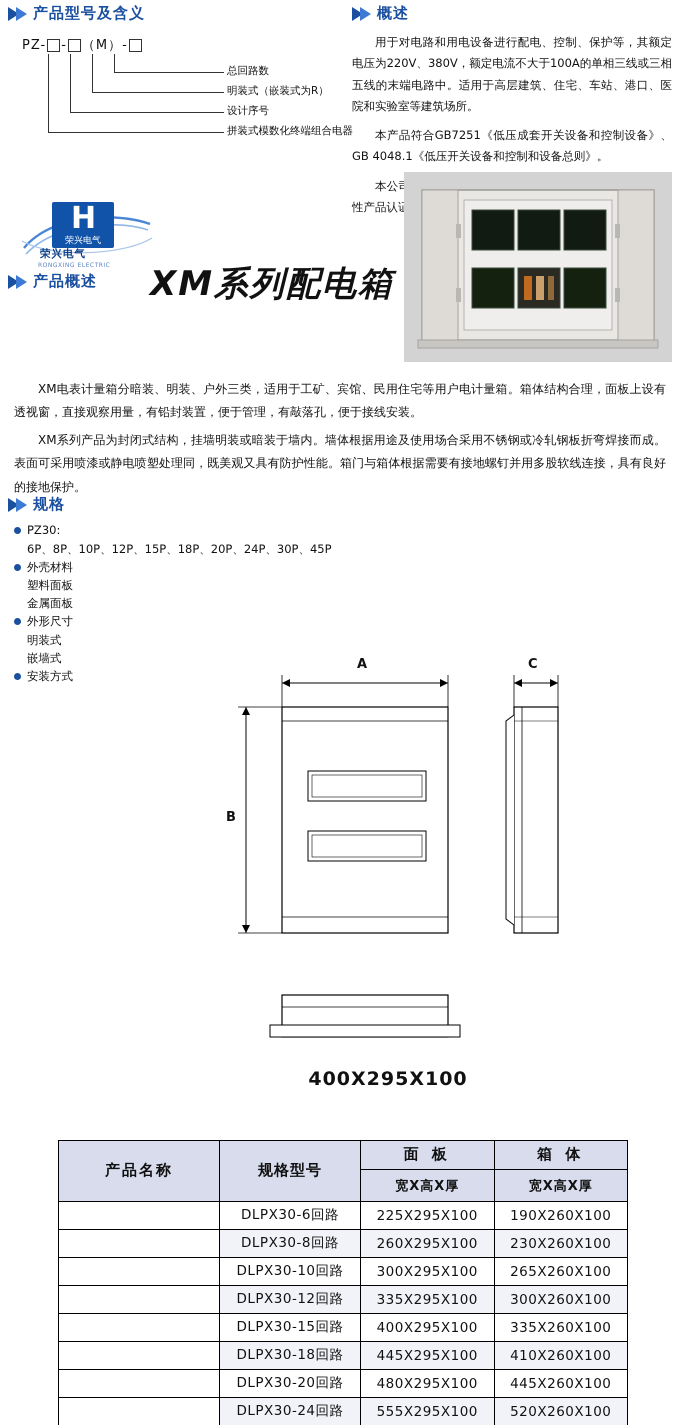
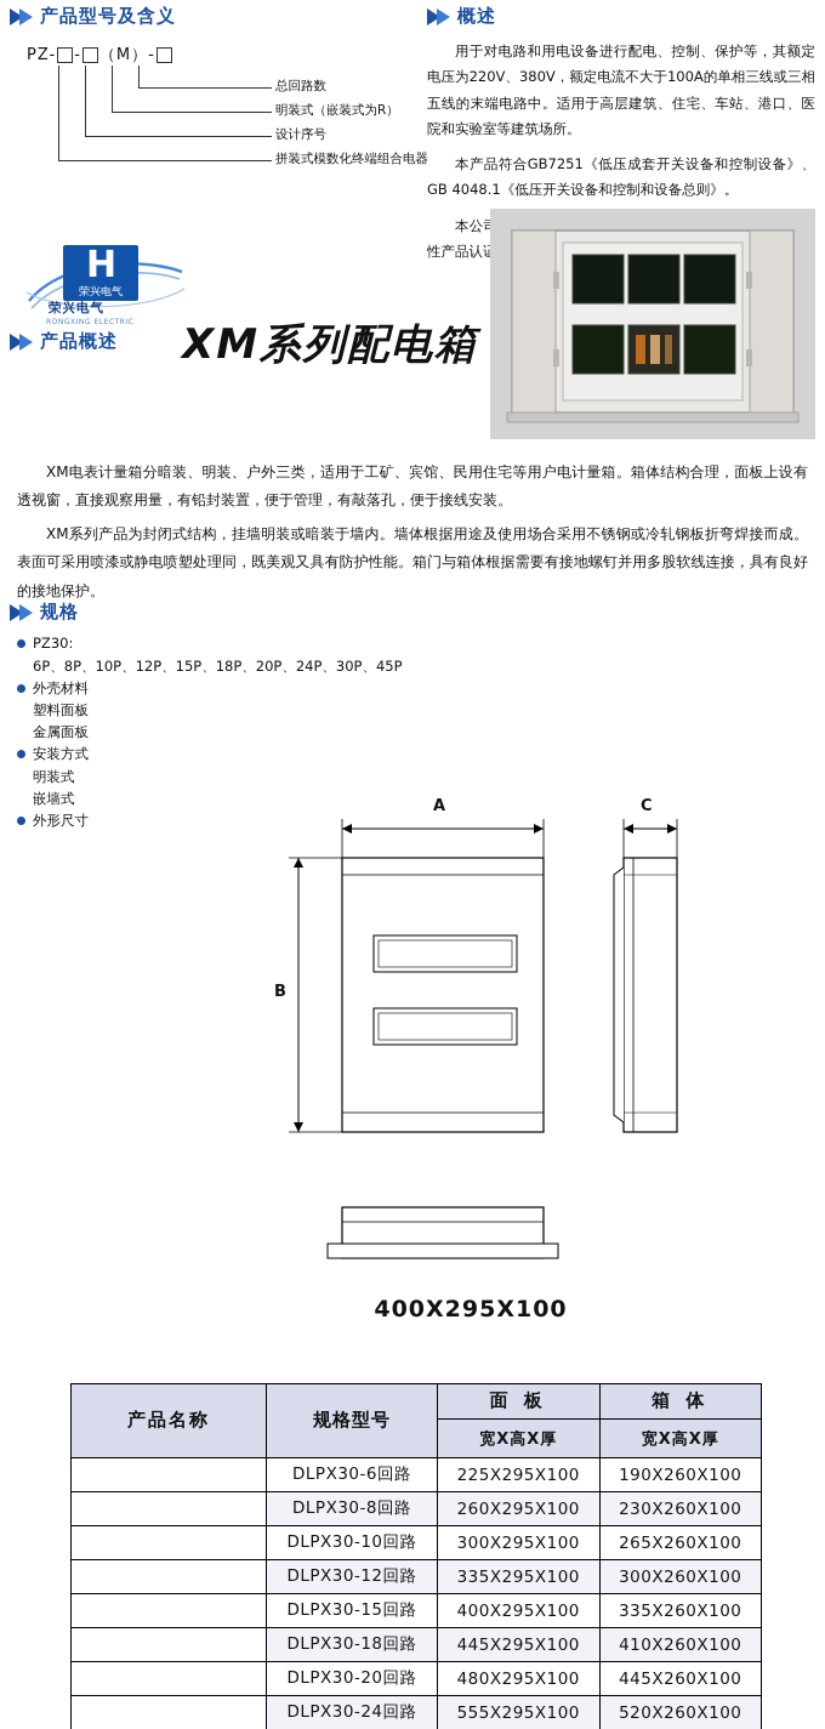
  产品型号及含义
  PZ- - （M）-
  总回路数
  明装式（嵌装式为R）
  设计序号
  拼装式模数化终端组合电器
  概述
  用于对电路和用电设备进行配电、控制、保护等，其额定电压为220V、380V，额定电流不大于100A的单相三线或三相五线的末端电路中。适用于高层建筑、住宅、车站、港口、医院和实验室等建筑场所。
  本产品符合GB7251《低压成套开关设备和控制设备》、GB 4048.1《低压开关设备和控制和设备总则》。
  H
  荣兴电气
  荣兴电气
  产品概述
  XM系列配电箱
  XM电表计量箱分暗装、明装、户外三类，适用于工矿、宾馆、民用住宅等用户电计量箱。箱体结构合理，面板上设有透视窗，直接观察用量，有铅封装置，便于管理，有敲落孔，便于接线安装。
  XM系列产品为封闭式结构，挂墙明装或暗装于墙内。墙体根据用途及使用场合采用不锈钢或冷轧钢板折弯焊接而成。表面可采用喷漆或静电喷塑处理同，既美观又具有防护性能。箱门与箱体根据需要有接地螺钉并用多股软线连接，具有良好的接地保护。
  规格
  PZ30:
  6P、8P、10P、12P、15P、18P、20P、24P、30P、45P
  外壳材料
  塑料面板
  金属面板
- 外形尺寸
+ 安装方式
  明装式
  嵌墙式
- 安装方式
+ 外形尺寸
  A
  B
  C
  400X295X100
  产品名称	规格型号	面 板	箱 体
  宽X高X厚	宽X高X厚
  	DLPX30-6回路	225X295X100	190X260X100
  	DLPX30-8回路	260X295X100	230X260X100
  	DLPX30-10回路	300X295X100	265X260X100
  	DLPX30-12回路	335X295X100	300X260X100
  	DLPX30-15回路	400X295X100	335X260X100
  	DLPX30-18回路	445X295X100	410X260X100
  	DLPX30-20回路	480X295X100	445X260X100
  	DLPX30-24回路	555X295X100	520X260X100
